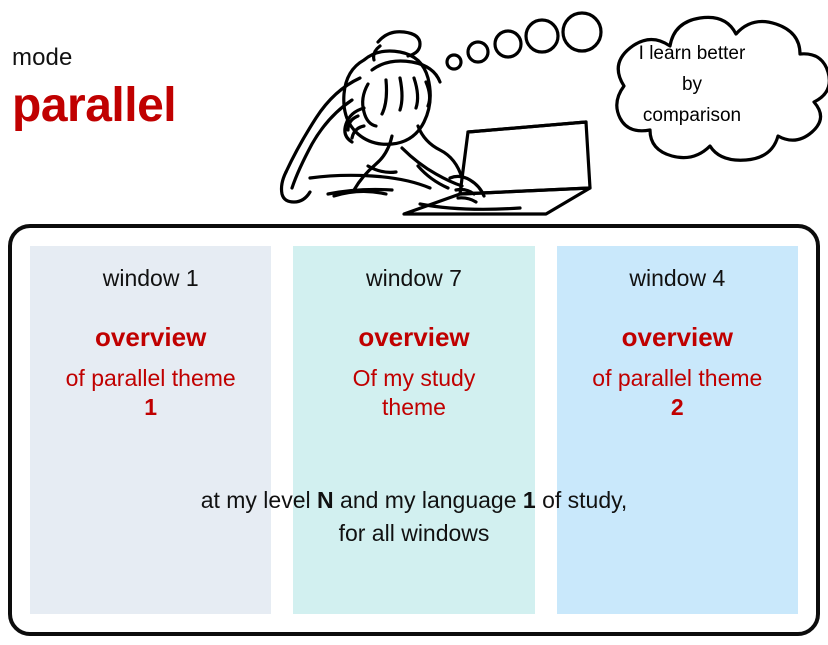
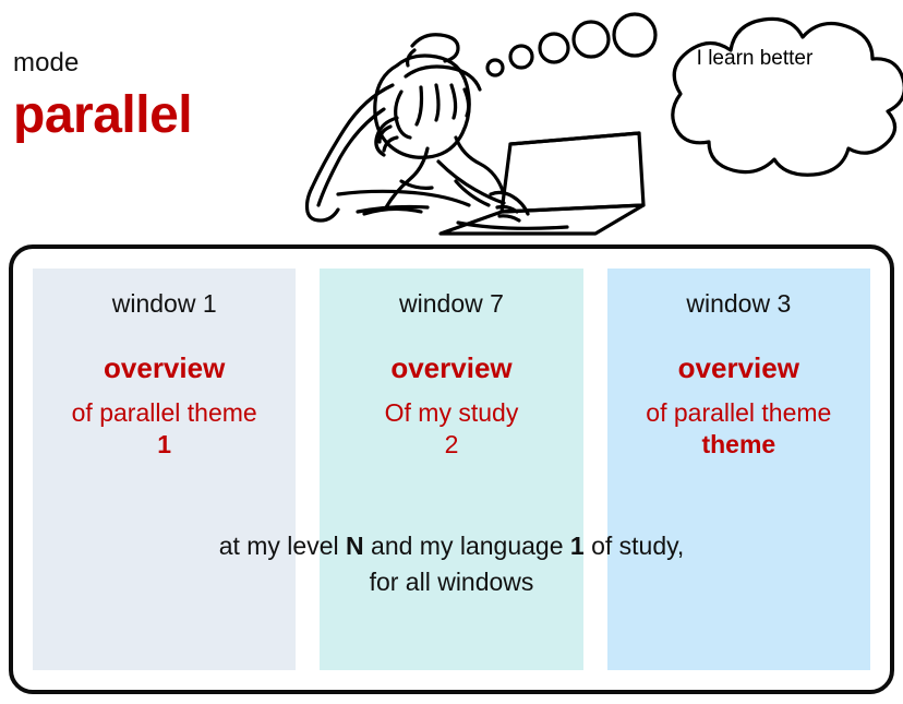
  mode
  parallel
  I learn better
- by
- comparison
  window 1
  overview
  of parallel theme
  1
  window 7
  overview
  Of my study
- theme
+ 2
- window 4
+ window 3
  overview
  of parallel theme
- 2
+ theme
  at my level N and my language 1 of study,
  for all windows
